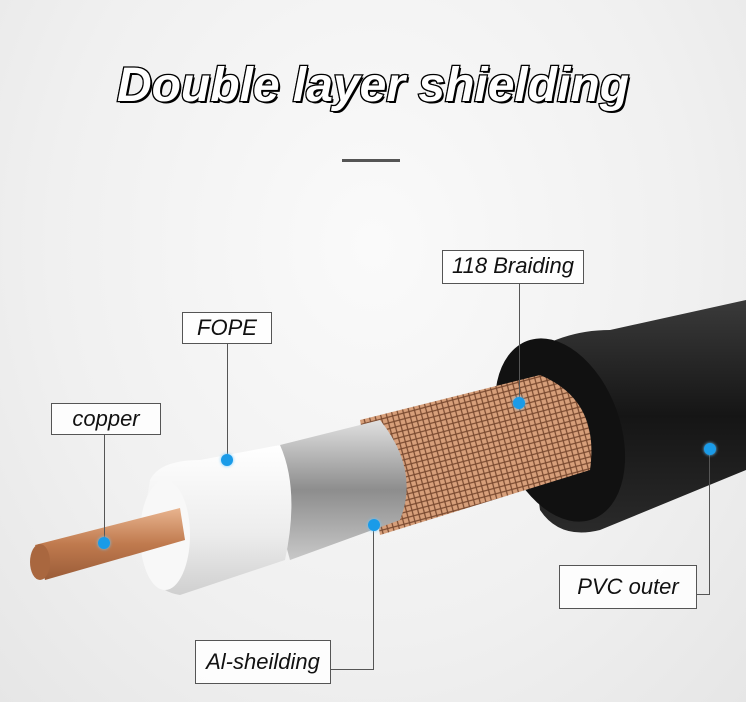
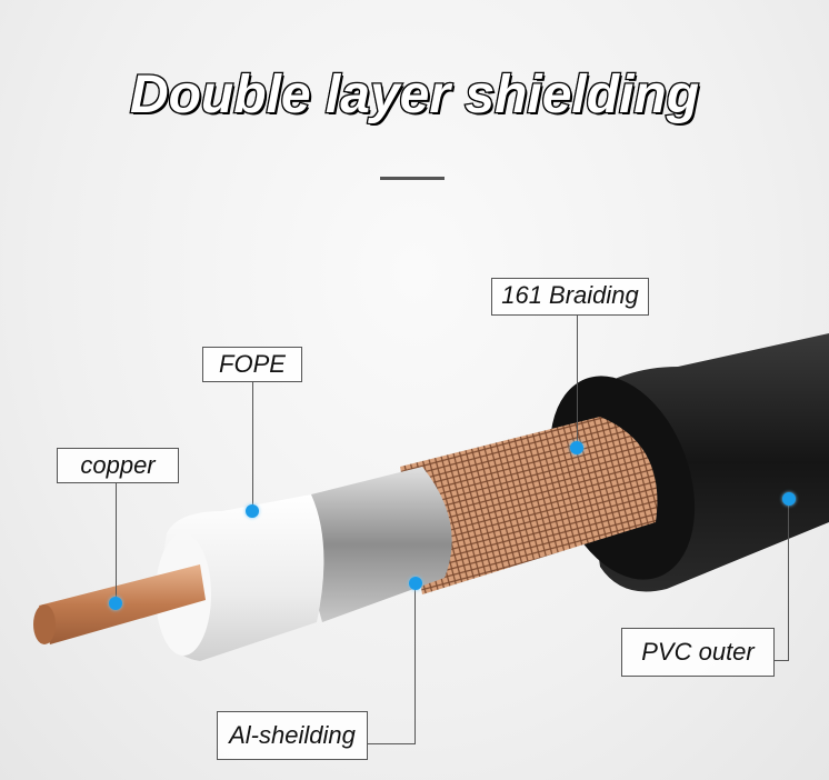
  Double layer shielding
  copper
  FOPE
- 118 Braiding
+ 161 Braiding
  PVC outer
  Al-sheilding
